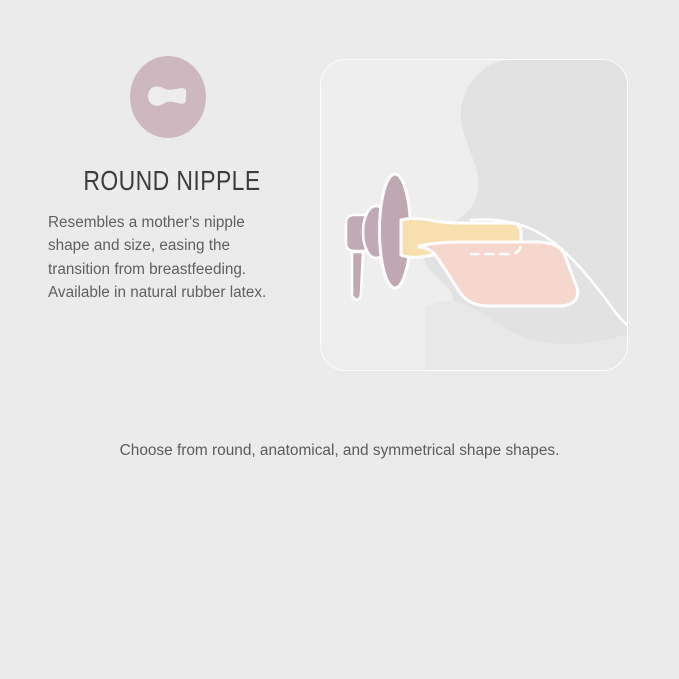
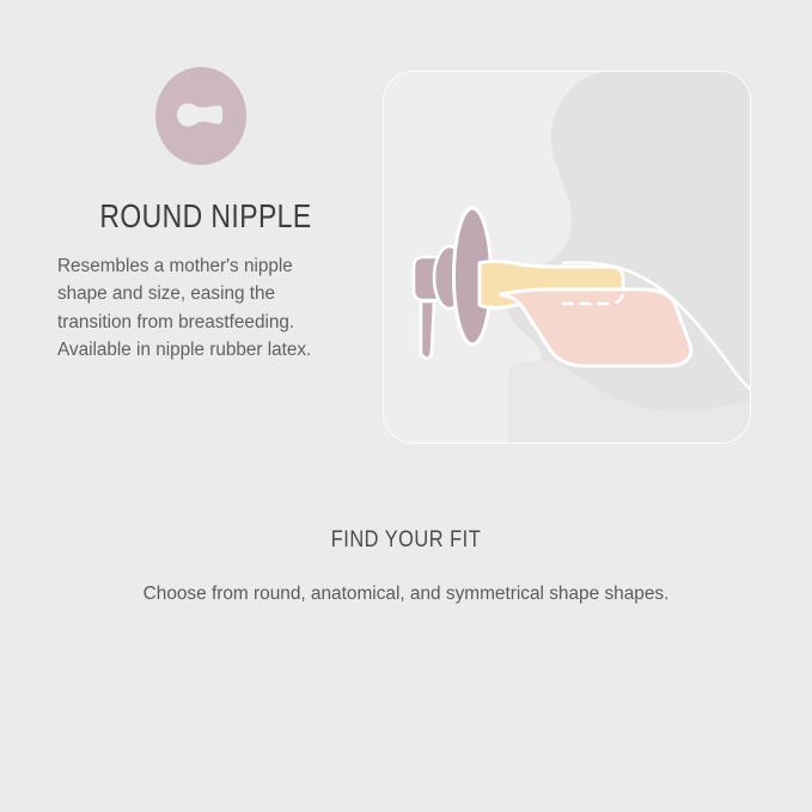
  ROUND NIPPLE
- Resembles a mother's nipple shape and size, easing the transition from breastfeeding. Available in natural rubber latex.
+ Resembles a mother's nipple shape and size, easing the transition from breastfeeding. Available in nipple rubber latex.
+ FIND YOUR FIT
  Choose from round, anatomical, and symmetrical shape shapes.
